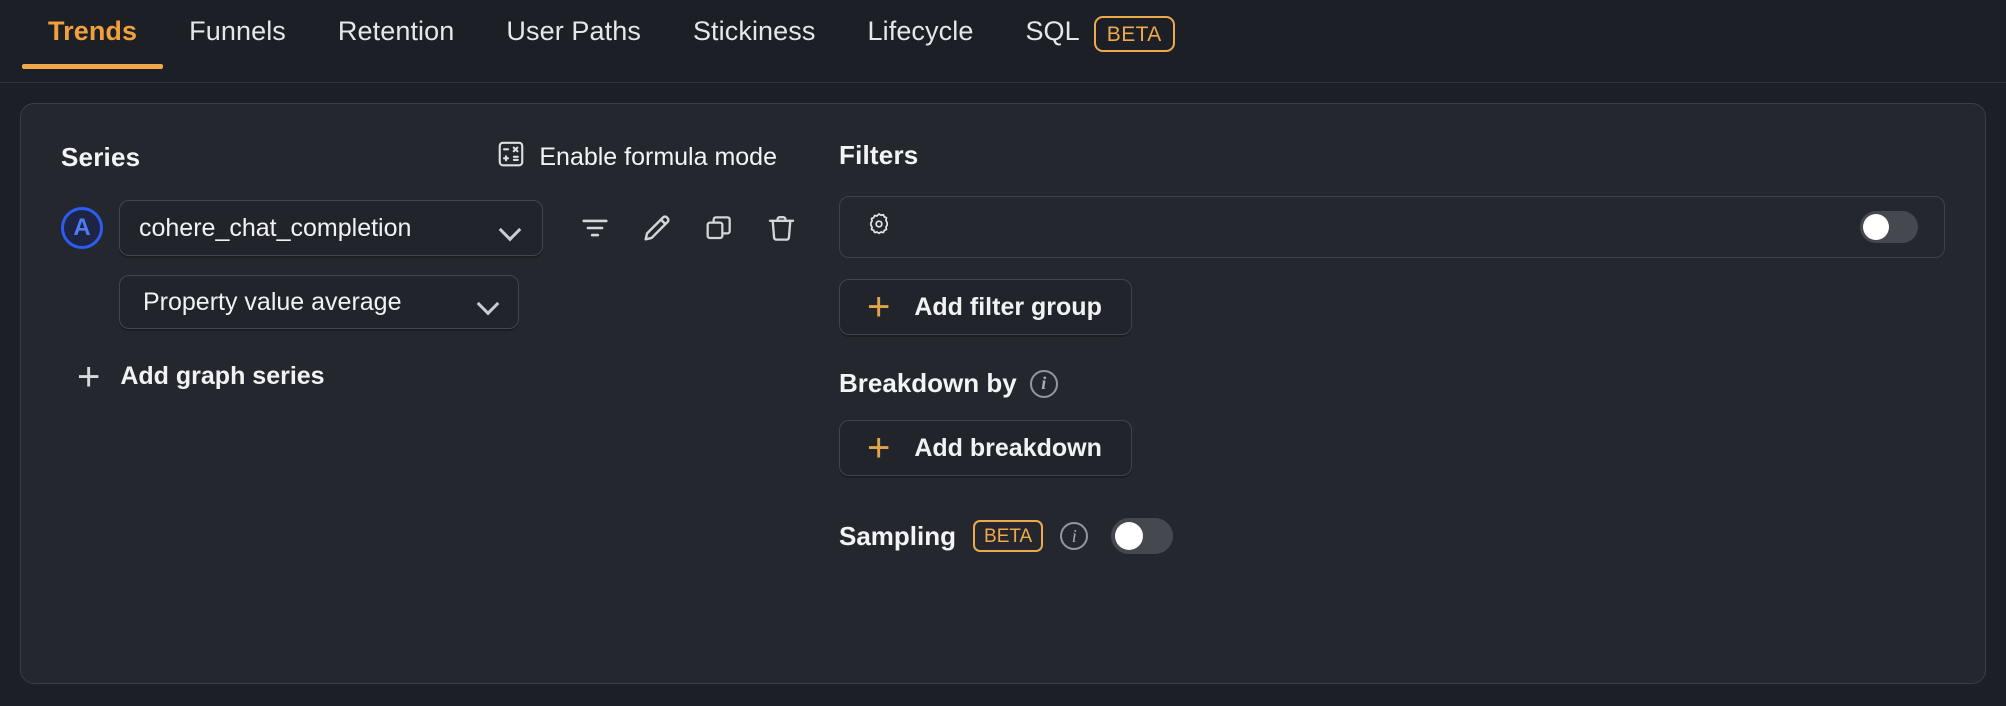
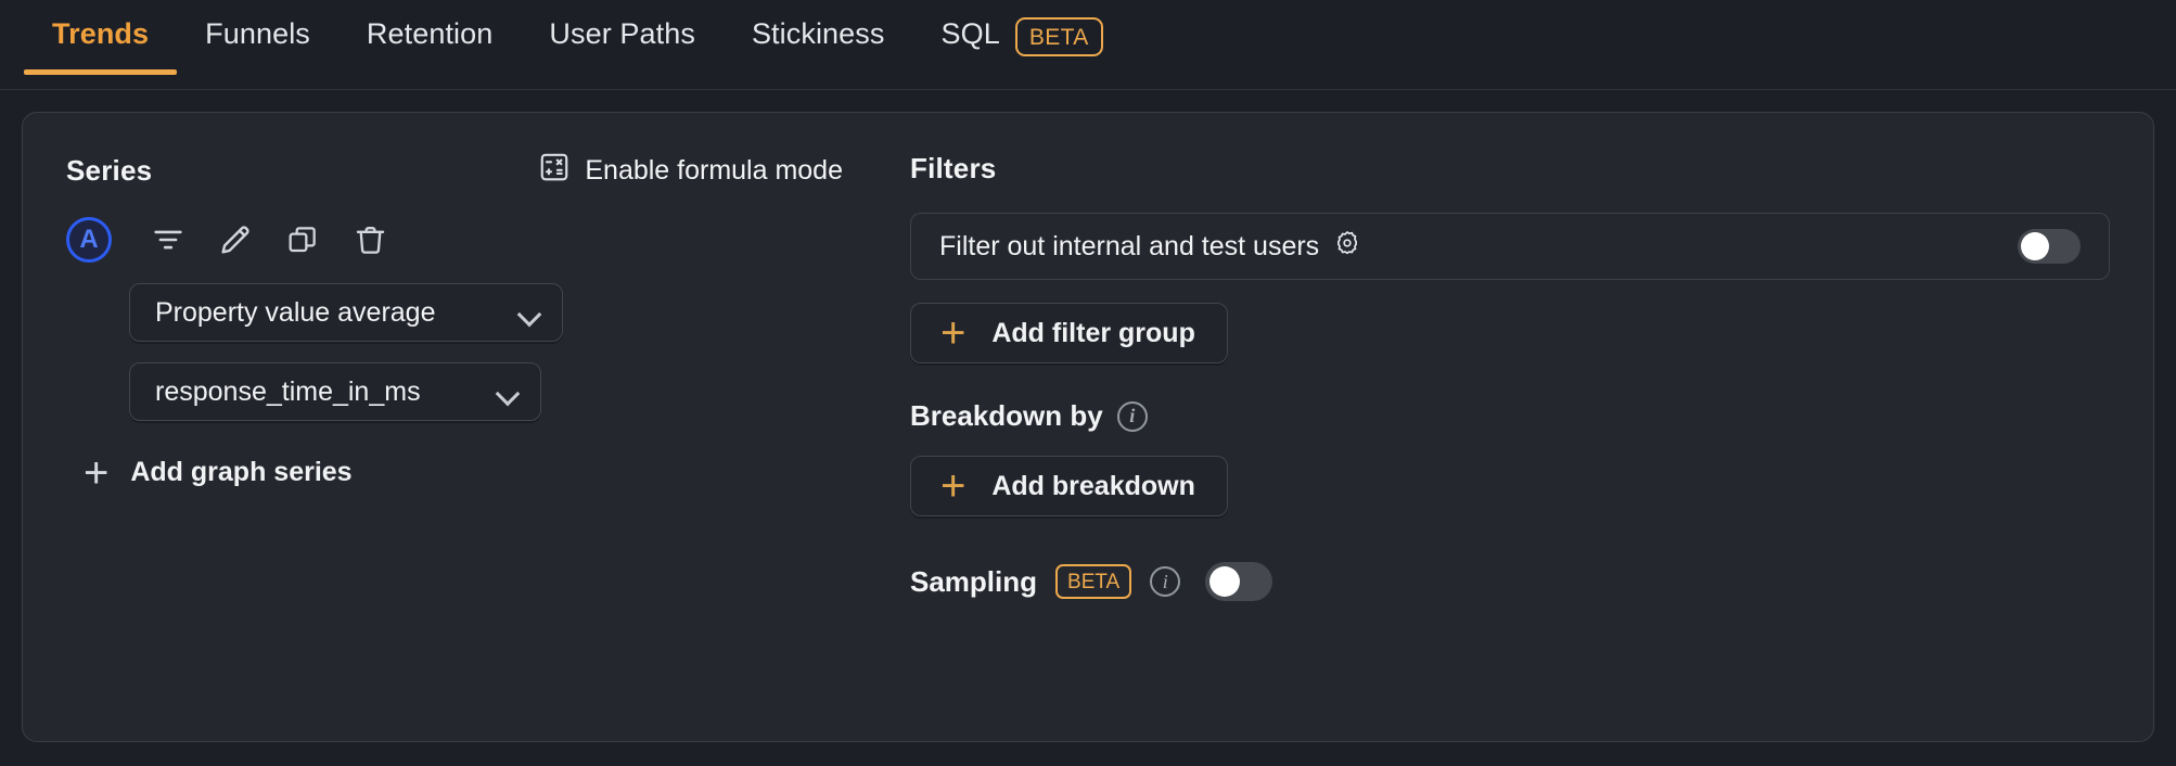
  Trends
  Funnels
  Retention
  User Paths
  Stickiness
- Lifecycle
  SQL
  BETA
  Series
  Enable formula mode
  A
- cohere_chat_completion
  Property value average
+ response_time_in_ms
  +
  Add graph series
  Filters
+ Filter out internal and test users
  +
  Add filter group
  Breakdown by
  i
  +
  Add breakdown
  Sampling
  BETA
  i
